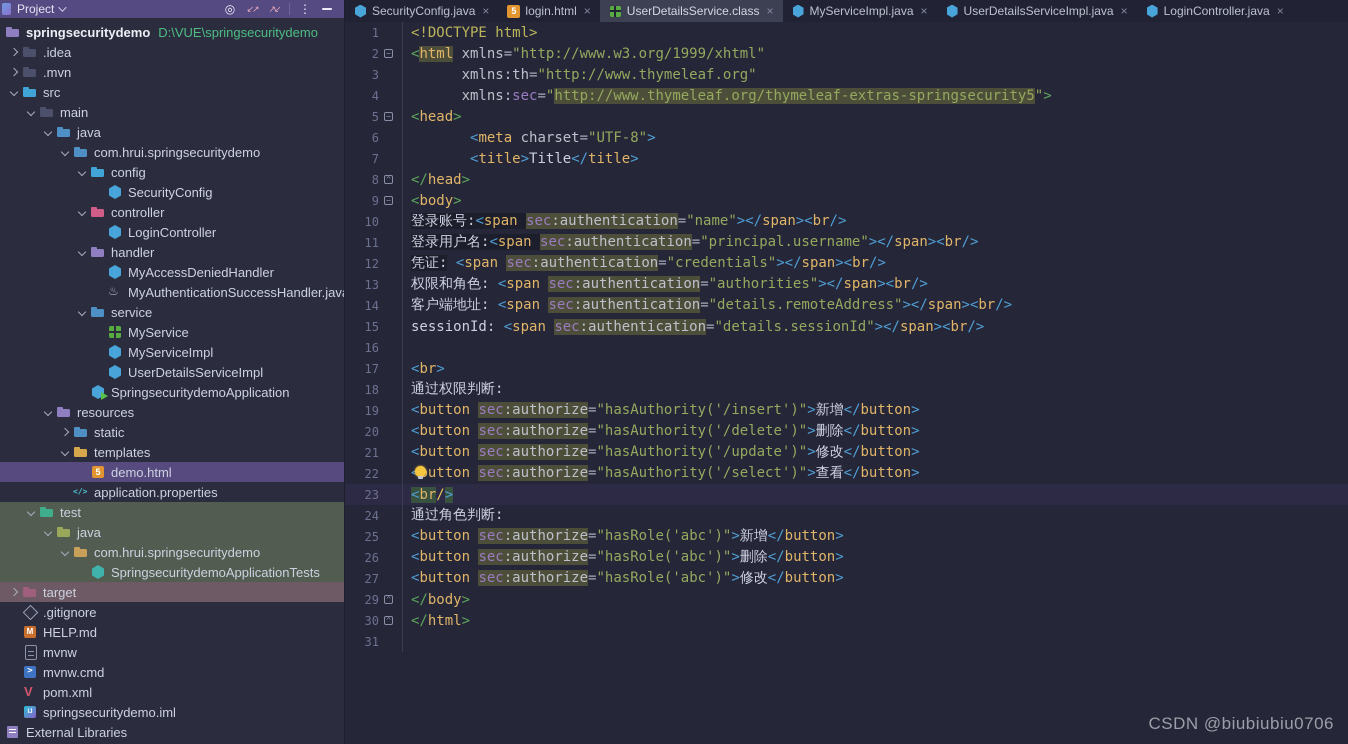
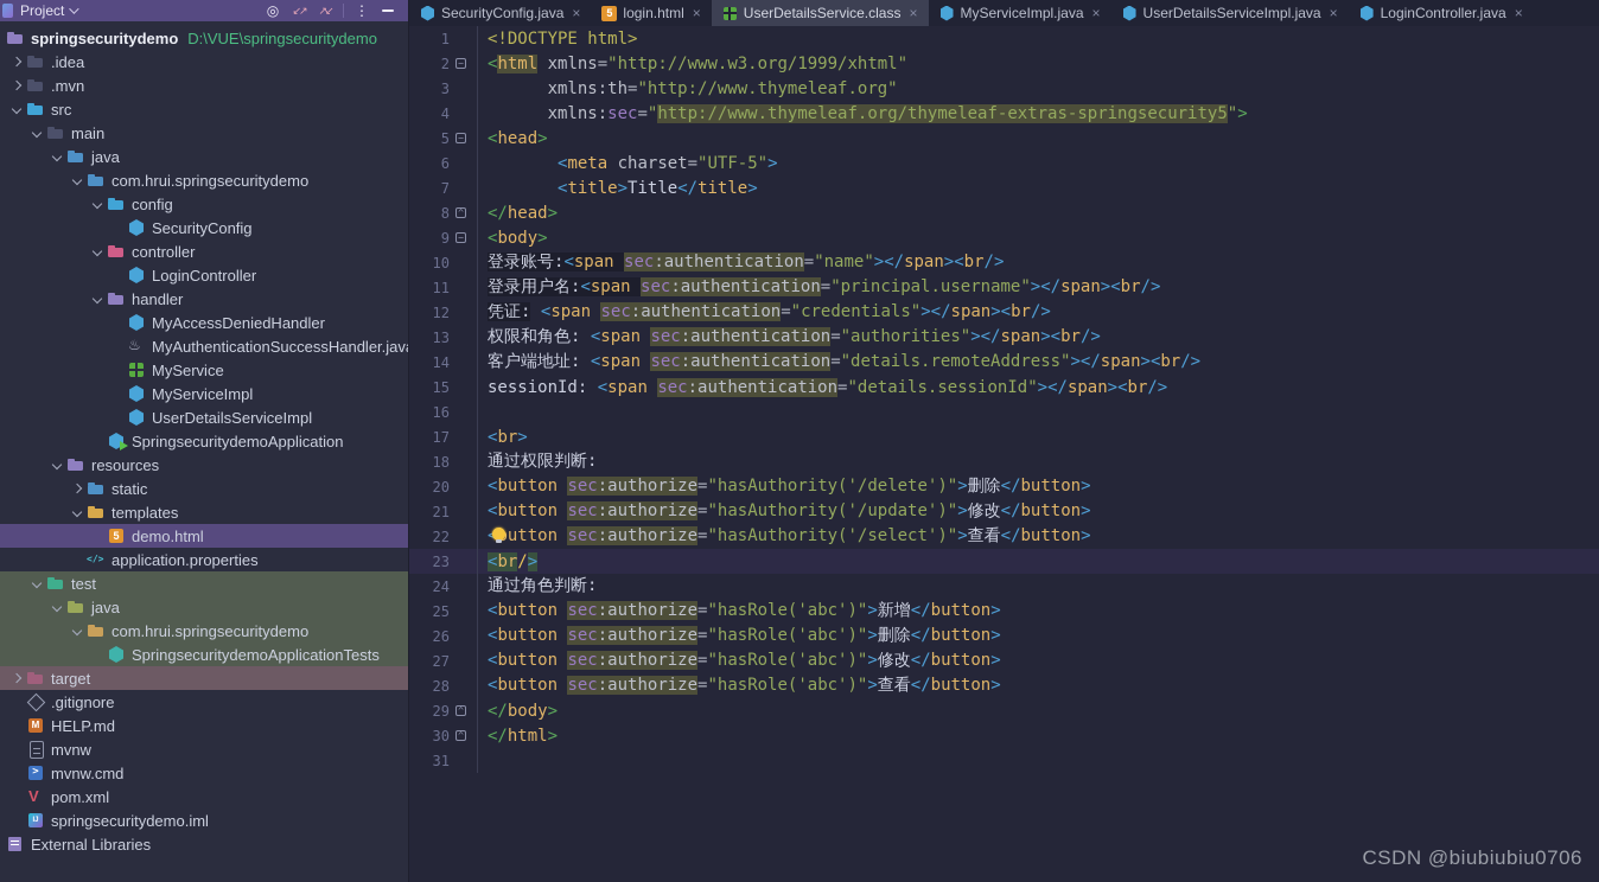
  Project
  ◎
  ↙↗
  ↗↙
  ⋮
  springsecuritydemo
  D:\VUE\springsecuritydemo
  .idea
  .mvn
  src
  main
  java
  com.hrui.springsecuritydemo
  config
  SecurityConfig
  controller
  LoginController
  handler
  MyAccessDeniedHandler
  MyAuthenticationSuccessHandler.jav
- service
  MyService
  MyServiceImpl
  UserDetailsServiceImpl
  SpringsecuritydemoApplication
  resources
  static
  templates
  demo.html
  application.properties
  test
  java
  com.hrui.springsecuritydemo
  SpringsecuritydemoApplicationTests
  target
  .gitignore
  HELP.md
  mvnw
  mvnw.cmd
  pom.xml
  springsecuritydemo.iml
  External Libraries
  SecurityConfig.java
  ×
  login.html
  ×
  UserDetailsService.class
  ×
  MyServiceImpl.java
  ×
  UserDetailsServiceImpl.java
  ×
  LoginController.java
  ×
  1
  <!DOCTYPE html>
  2
  −
  <html xmlns="http://www.w3.org/1999/xhtml"
  3
  xmlns:th="http://www.thymeleaf.org"
  4
  xmlns:sec="http://www.thymeleaf.org/thymeleaf-extras-springsecurity5">
  5
  −
  <head>
  6
- <meta charset="UTF-8">
+ <meta charset="UTF-5">
  7
  <title>Title</title>
  8
  ^
  </head>
  9
  −
  <body>
  10
  登录账号:<span sec:authentication="name"></span><br/>
  11
  登录用户名:<span sec:authentication="principal.username"></span><br/>
  12
  凭证: <span sec:authentication="credentials"></span><br/>
  13
  权限和角色: <span sec:authentication="authorities"></span><br/>
  14
  客户端地址: <span sec:authentication="details.remoteAddress"></span><br/>
  15
  sessionId: <span sec:authentication="details.sessionId"></span><br/>
  16
  17
  <br>
  18
  通过权限判断:
- 19
- <button sec:authorize="hasAuthority('/insert')">新增</button>
  20
  <button sec:authorize="hasAuthority('/delete')">删除</button>
  21
  <button sec:authorize="hasAuthority('/update')">修改</button>
  22
  utton sec:authorize="hasAuthority('/select')">查看</button>
  23
  <br/>
  24
  通过角色判断:
  25
  <button sec:authorize="hasRole('abc')">新增</button>
  26
  <button sec:authorize="hasRole('abc')">删除</button>
  27
  <button sec:authorize="hasRole('abc')">修改</button>
+ 28
+ <button sec:authorize="hasRole('abc')">查看</button>
  29
  ^
  </body>
  30
  ^
  </html>
  31
  CSDN @biubiubiu0706
